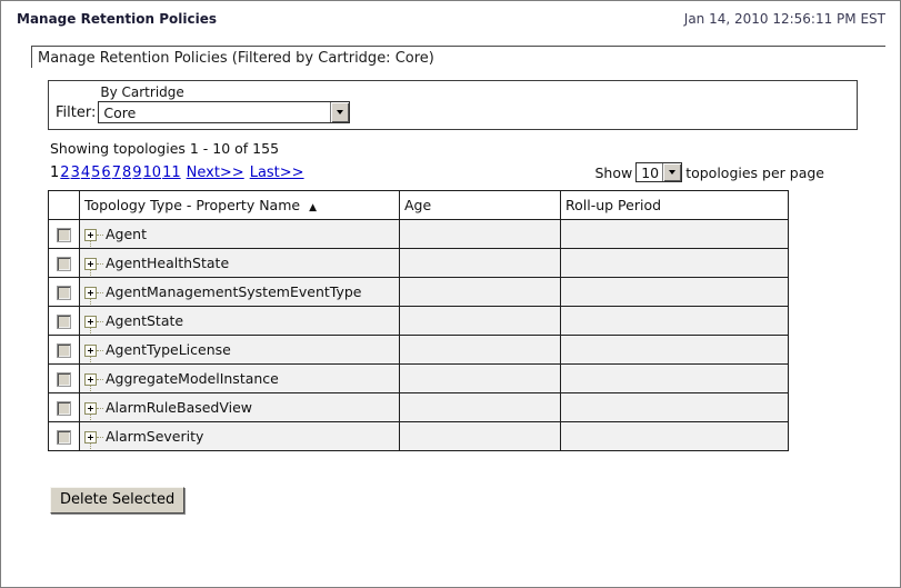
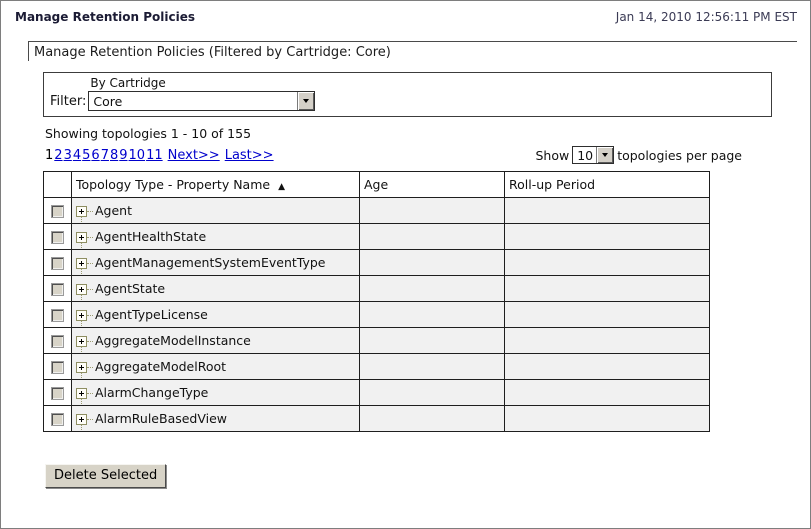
  Manage Retention Policies
  Jan 14, 2010 12:56:11 PM EST
  Manage Retention Policies (Filtered by Cartridge: Core)
  Filter:
  By Cartridge
  Core
  Showing topologies 1 - 10 of 155
  1234567891011 Next>> Last>>
  Show
  10
  topologies per page
  	Topology Type - Property Name ▲	Age	Roll-up Period
  	Agent
  	AgentHealthState
  	AgentManagementSystemEventType
  	AgentState
  	AgentTypeLicense
  	AggregateModelInstance
+ 	AggregateModelRoot
+ 	AlarmChangeType
  	AlarmRuleBasedView
- 	AlarmSeverity
  Delete Selected
